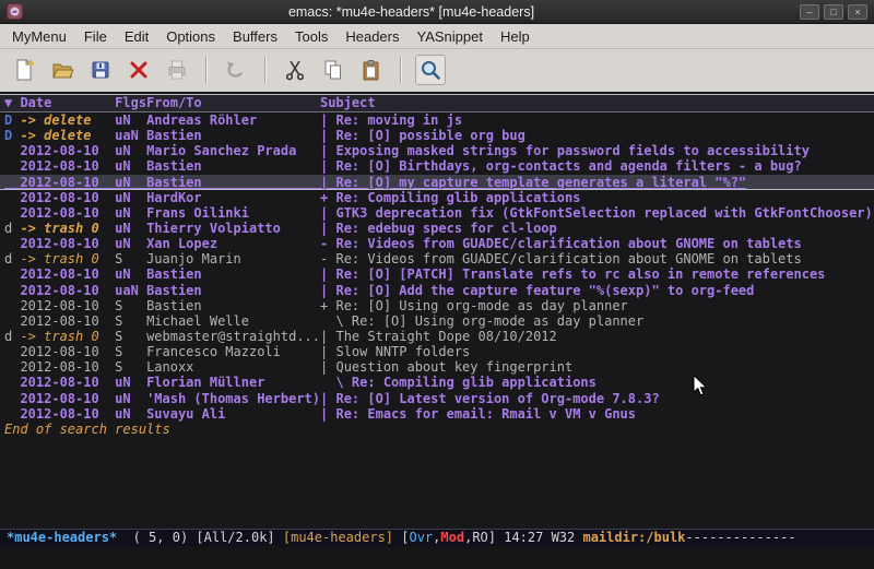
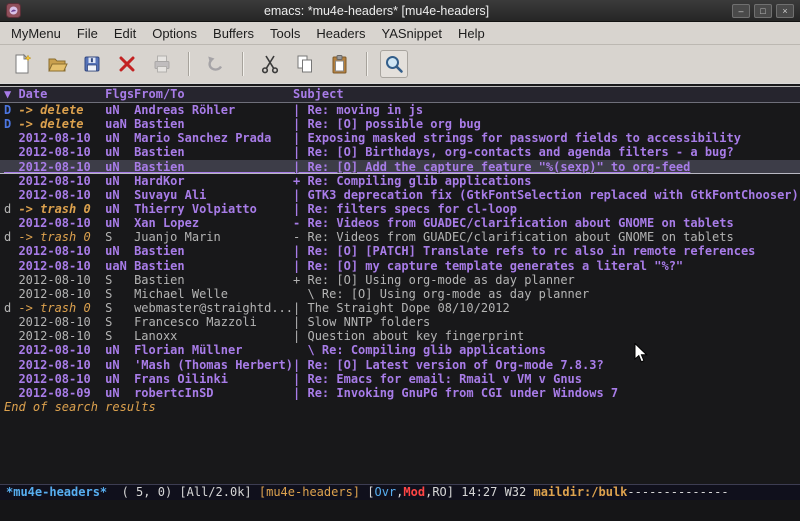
  emacs: *mu4e-headers* [mu4e-headers]
  –
  □
  ×
  MyMenu
  File
  Edit
  Options
  Buffers
  Tools
  Headers
  YASnippet
  Help
  ▼ Date FlgsFrom/To Subject
  D -> delete uN Andreas Röhler | Re: moving in js
  D -> delete uaN Bastien | Re: [O] possible org bug
  2012-08-10 uN Mario Sanchez Prada | Exposing masked strings for password fields to accessibility
  2012-08-10 uN Bastien | Re: [O] Birthdays, org-contacts and agenda filters - a bug?
- 2012-08-10 uN Bastien | Re: [O] my capture template generates a literal "%?"
+ 2012-08-10 uN Bastien | Re: [O] Add the capture feature "%(sexp)" to org-feed
  2012-08-10 uN HardKor + Re: Compiling glib applications
- 2012-08-10 uN Frans Oilinki | GTK3 deprecation fix (GtkFontSelection replaced with GtkFontChooser)
+ 2012-08-10 uN Suvayu Ali | GTK3 deprecation fix (GtkFontSelection replaced with GtkFontChooser)
- d -> trash 0 uN Thierry Volpiatto | Re: edebug specs for cl-loop
+ d -> trash 0 uN Thierry Volpiatto | Re: filters specs for cl-loop
  2012-08-10 uN Xan Lopez - Re: Videos from GUADEC/clarification about GNOME on tablets
  d -> trash 0 S Juanjo Marin - Re: Videos from GUADEC/clarification about GNOME on tablets
  2012-08-10 uN Bastien | Re: [O] [PATCH] Translate refs to rc also in remote references
- 2012-08-10 uaN Bastien | Re: [O] Add the capture feature "%(sexp)" to org-feed
+ 2012-08-10 uaN Bastien | Re: [O] my capture template generates a literal "%?"
  2012-08-10 S Bastien + Re: [O] Using org-mode as day planner
  2012-08-10 S Michael Welle \ Re: [O] Using org-mode as day planner
  d -> trash 0 S webmaster@straightd...| The Straight Dope 08/10/2012
  2012-08-10 S Francesco Mazzoli | Slow NNTP folders
  2012-08-10 S Lanoxx | Question about key fingerprint
  2012-08-10 uN Florian Müllner \ Re: Compiling glib applications
  2012-08-10 uN 'Mash (Thomas Herbert)| Re: [O] Latest version of Org-mode 7.8.3?
- 2012-08-10 uN Suvayu Ali | Re: Emacs for email: Rmail v VM v Gnus
+ 2012-08-10 uN Frans Oilinki | Re: Emacs for email: Rmail v VM v Gnus
+ 2012-08-09 uN robertcInSD | Re: Invoking GnuPG from CGI under Windows 7
  End of search results
  *mu4e-headers* ( 5, 0) [All/2.0k] [mu4e-headers] [Ovr,Mod,RO] 14:27 W32 maildir:/bulk--------------
